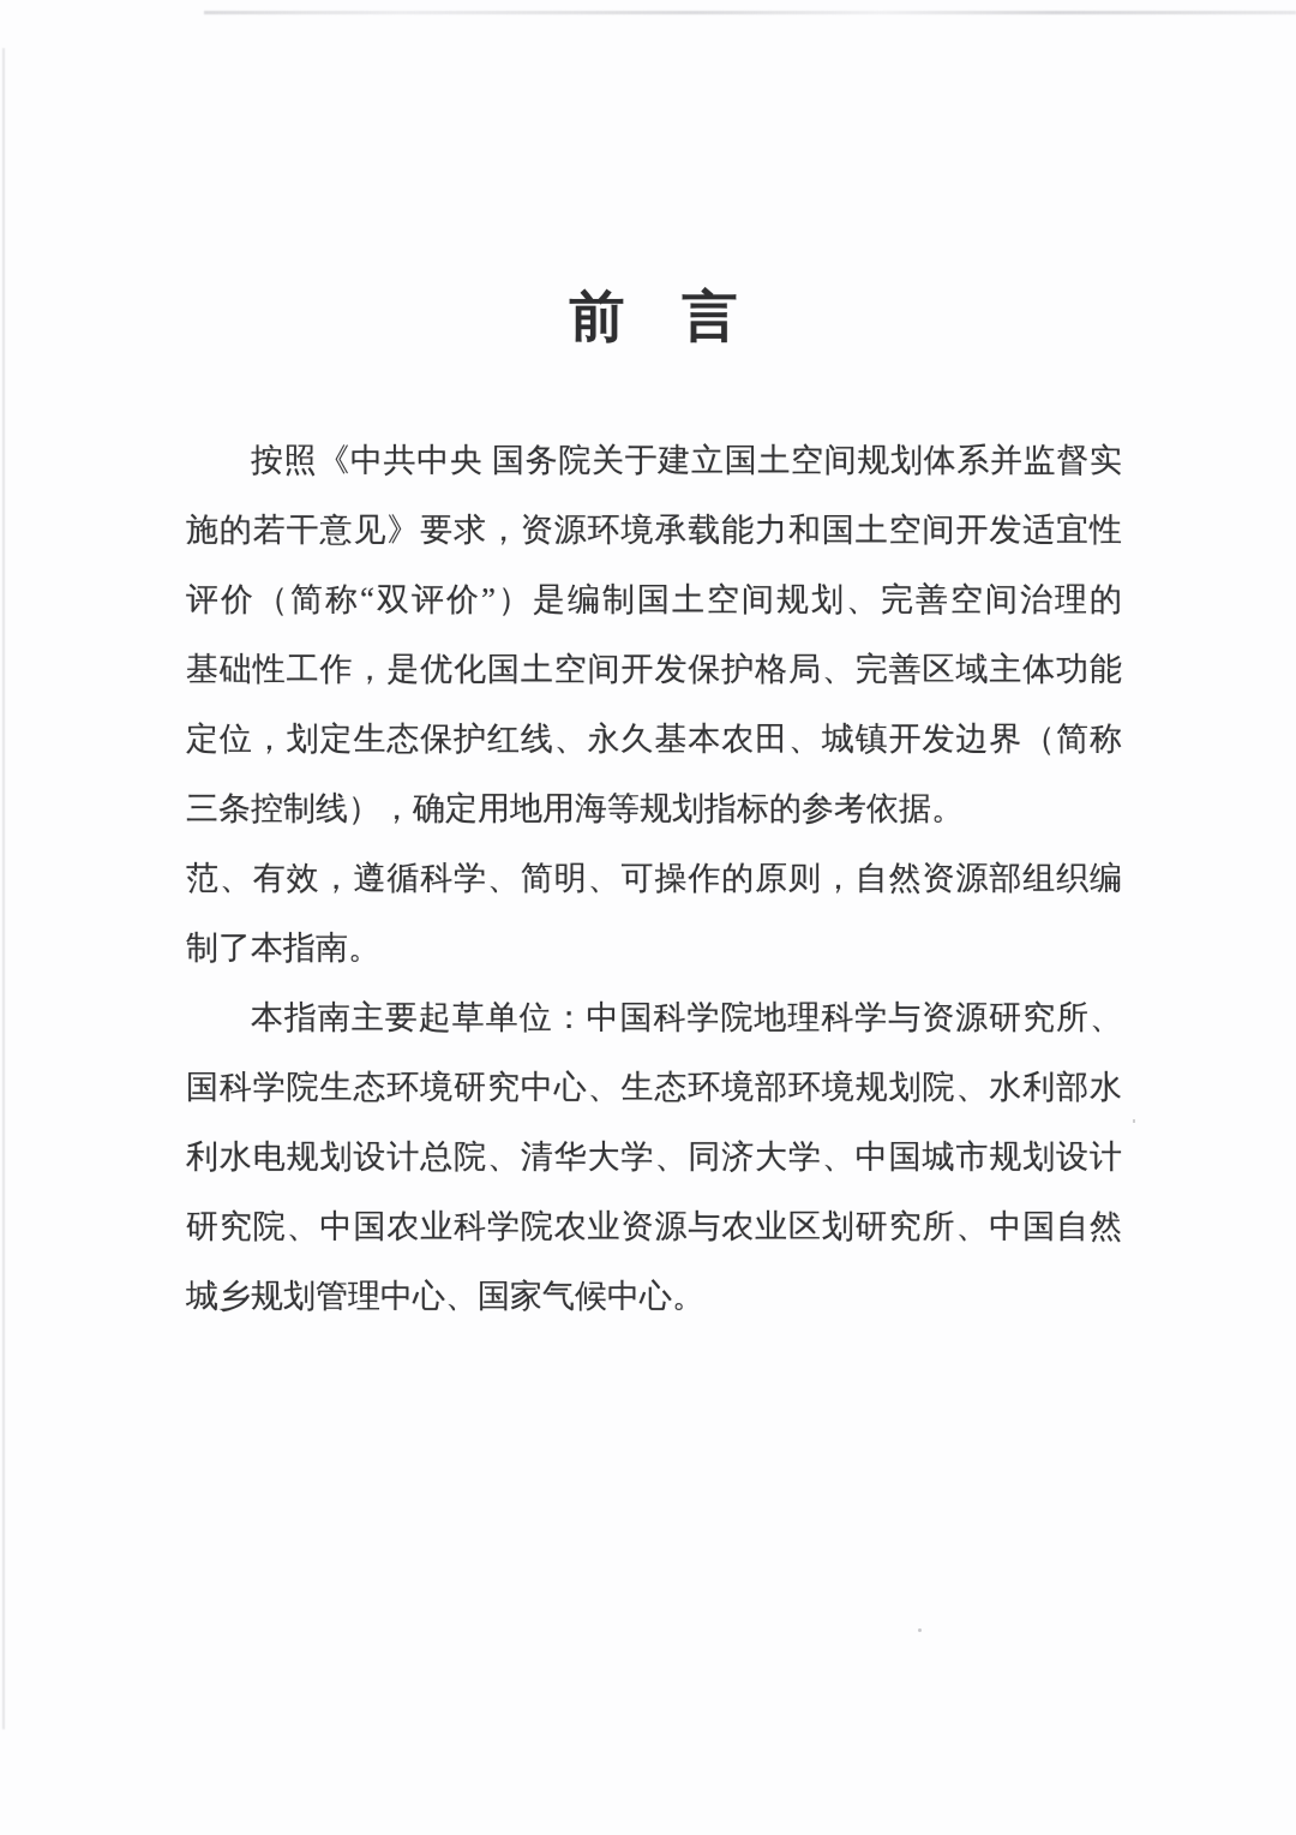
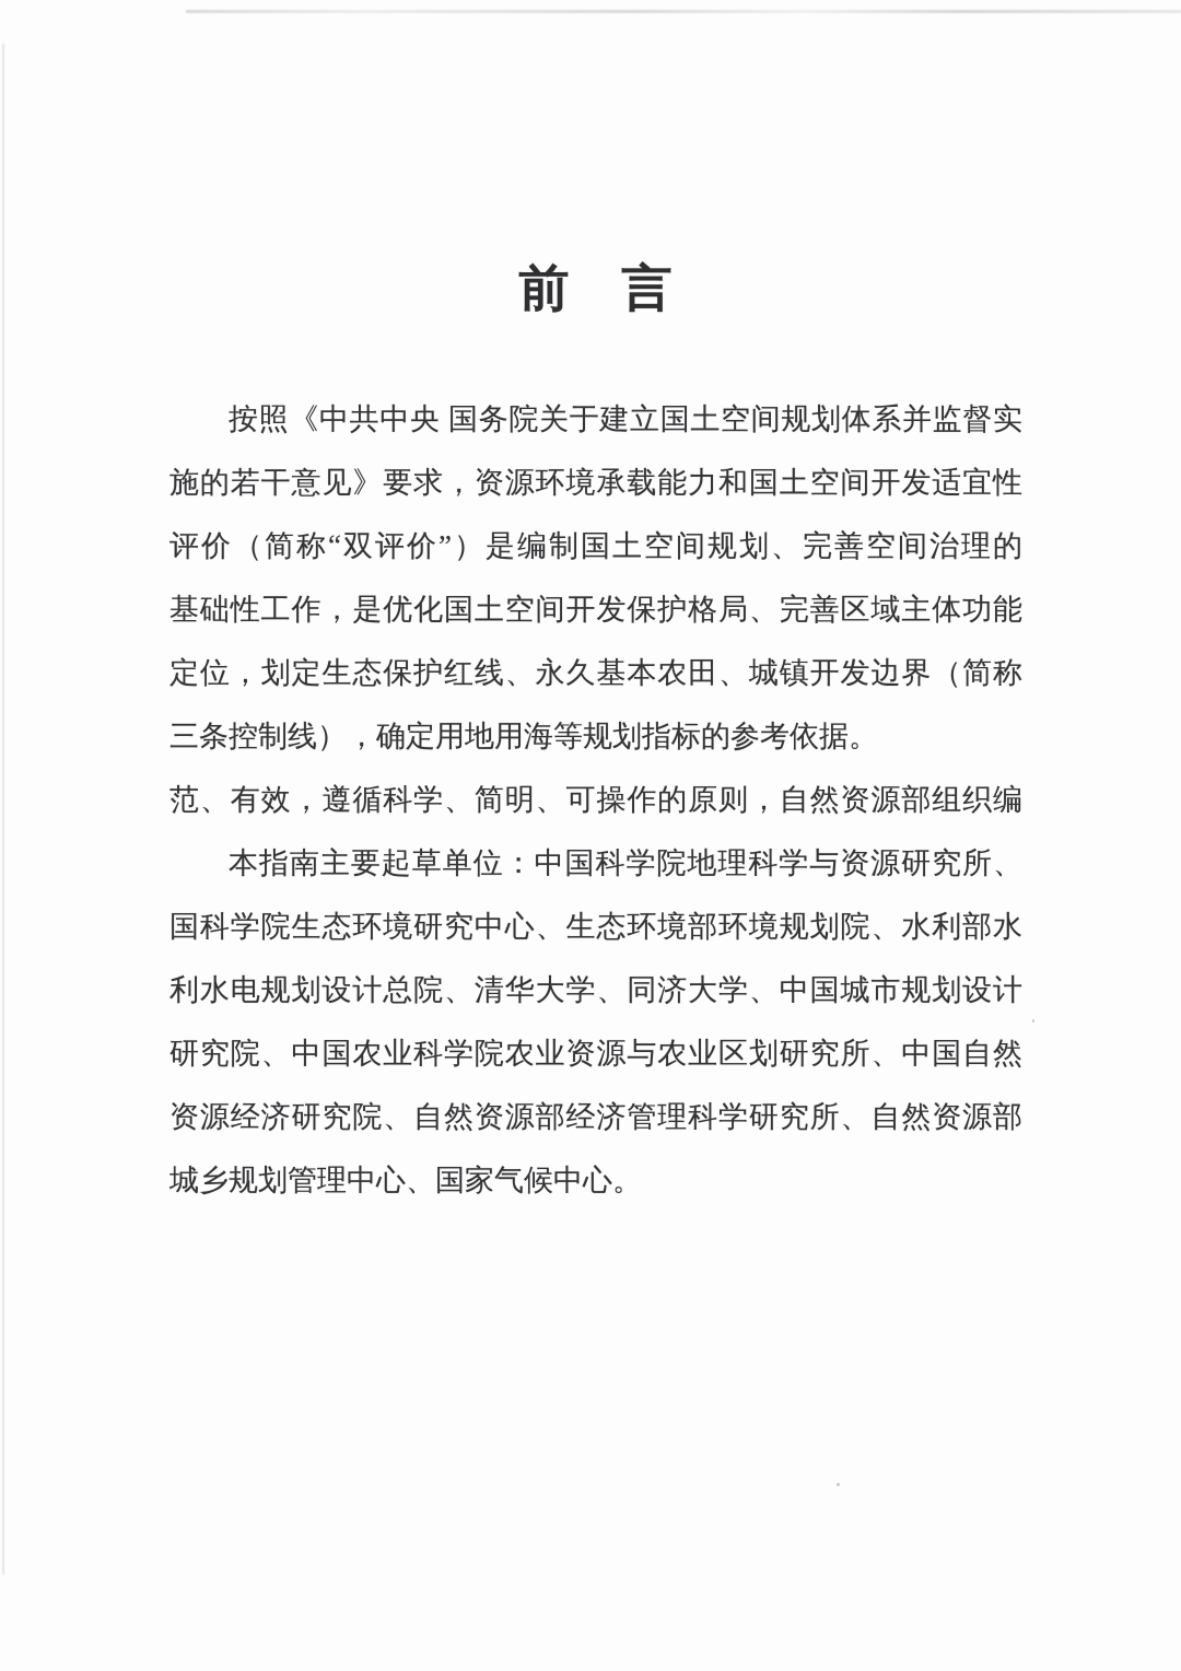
  前 言
  按照《中共中央 国务院关于建立国土空间规划体系并监督实
  施的若干意见》要求，资源环境承载能力和国土空间开发适宜性
  评价（简称“双评价”）是编制国土空间规划、完善空间治理的
  基础性工作，是优化国土空间开发保护格局、完善区域主体功能
  定位，划定生态保护红线、永久基本农田、城镇开发边界（简称
  三条控制线），确定用地用海等规划指标的参考依据。
  范、有效，遵循科学、简明、可操作的原则，自然资源部组织编
- 制了本指南。
  本指南主要起草单位：中国科学院地理科学与资源研究所、
  国科学院生态环境研究中心、生态环境部环境规划院、水利部水
  利水电规划设计总院、清华大学、同济大学、中国城市规划设计
  研究院、中国农业科学院农业资源与农业区划研究所、中国自然
+ 资源经济研究院、自然资源部经济管理科学研究所、自然资源部
  城乡规划管理中心、国家气候中心。
